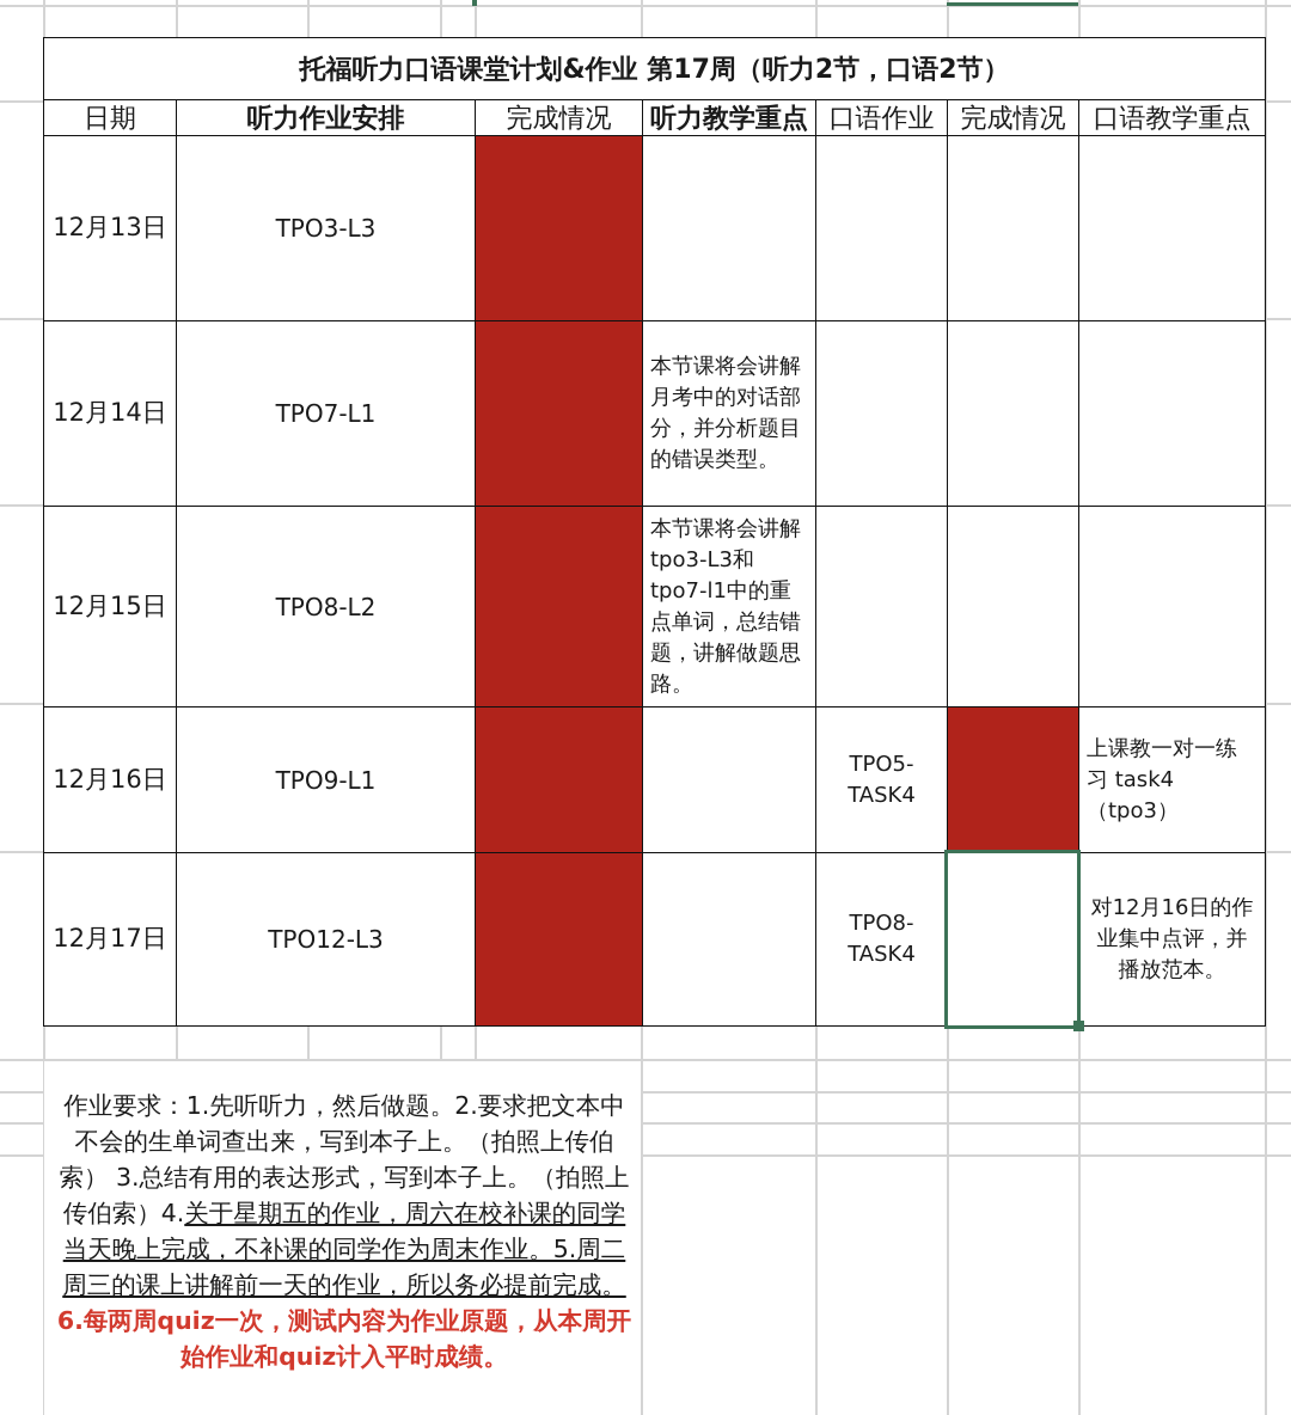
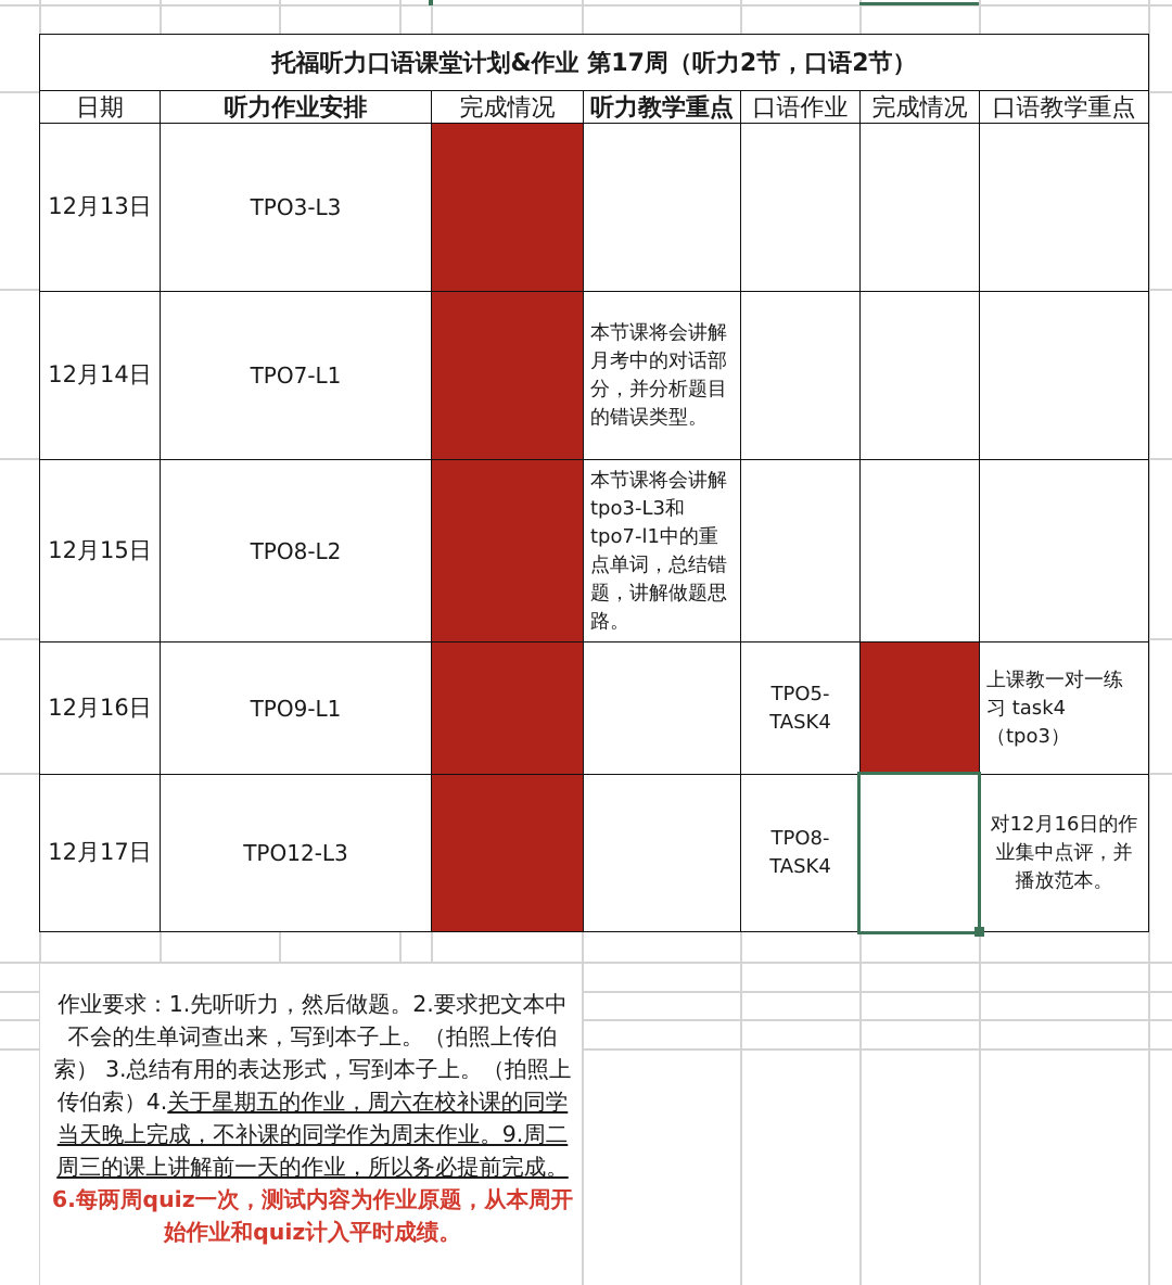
  托福听力口语课堂计划&作业 第17周（听力2节，口语2节）
  日期
  听力作业安排
  完成情况
  听力教学重点
  口语作业
  完成情况
  口语教学重点
  12月13日
  TPO3-L3
  12月14日
  TPO7-L1
  本节课将会讲解月考中的对话部分，并分析题目的错误类型。
  12月15日
  TPO8-L2
  本节课将会讲解tpo3-L3和tpo7-l1中的重点单词，总结错题，讲解做题思路。
  12月16日
  TPO9-L1
  TPO5-TASK4
  上课教一对一练习 task4（tpo3）
  12月17日
  TPO12-L3
  TPO8-TASK4
  对12月16日的作业集中点评，并播放范本。
- 作业要求：1.先听听力，然后做题。2.要求把文本中不会的生单词查出来，写到本子上。（拍照上传伯索） 3.总结有用的表达形式，写到本子上。（拍照上传伯索）4.关于星期五的作业，周六在校补课的同学当天晚上完成，不补课的同学作为周末作业。5.周二周三的课上讲解前一天的作业，所以务必提前完成。6.每两周quiz一次，测试内容为作业原题，从本周开始作业和quiz计入平时成绩。
+ 作业要求：1.先听听力，然后做题。2.要求把文本中不会的生单词查出来，写到本子上。（拍照上传伯索） 3.总结有用的表达形式，写到本子上。（拍照上传伯索）4.关于星期五的作业，周六在校补课的同学当天晚上完成，不补课的同学作为周末作业。9.周二周三的课上讲解前一天的作业，所以务必提前完成。6.每两周quiz一次，测试内容为作业原题，从本周开始作业和quiz计入平时成绩。
